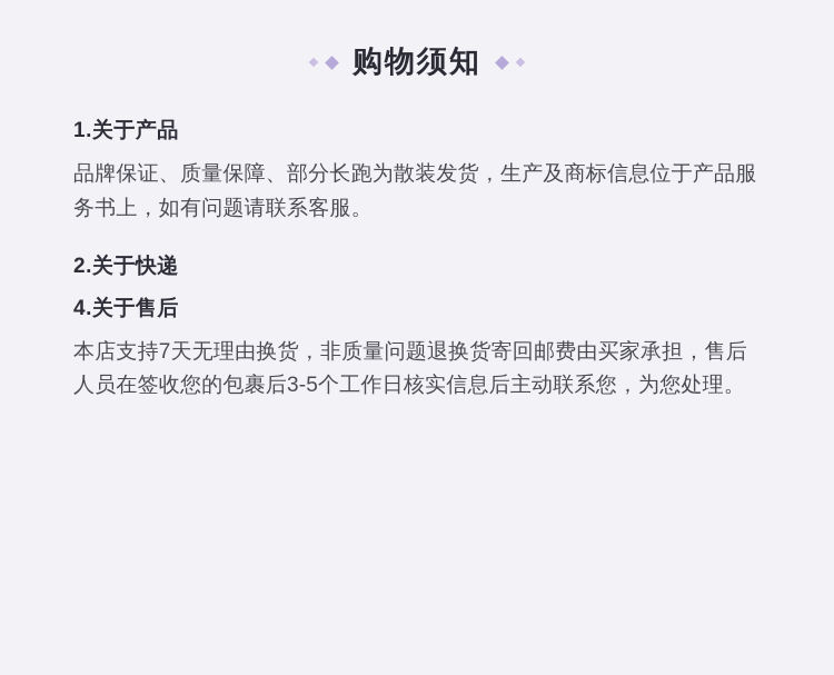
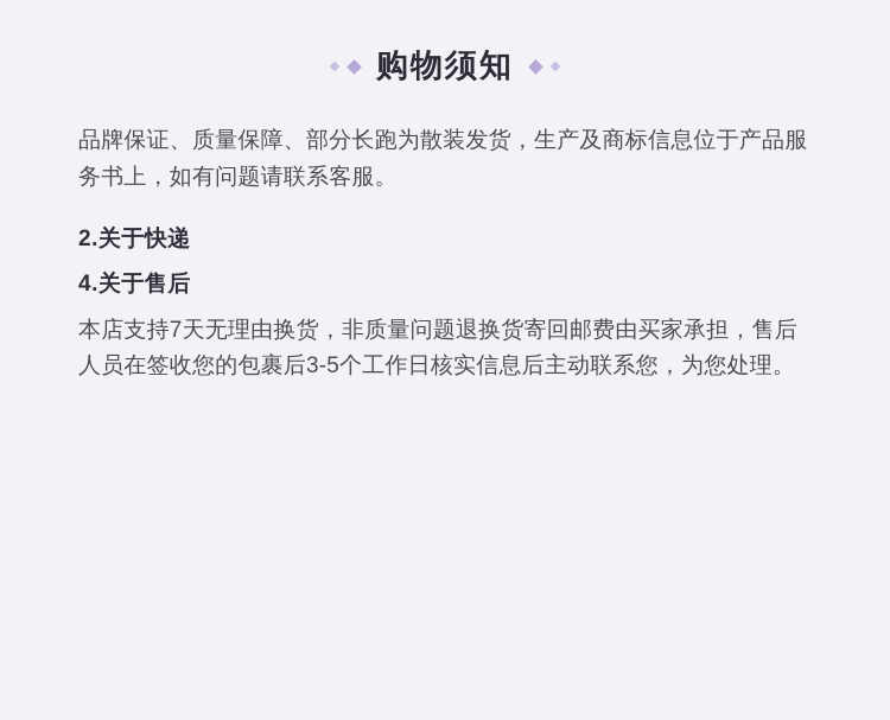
  购物须知
- 1.关于产品
  品牌保证、质量保障、部分长跑为散装发货，生产及商标信息位于产品服务书上，如有问题请联系客服。
  2.关于快递
  4.关于售后
  本店支持7天无理由换货，非质量问题退换货寄回邮费由买家承担，售后人员在签收您的包裹后3-5个工作日核实信息后主动联系您，为您处理。
